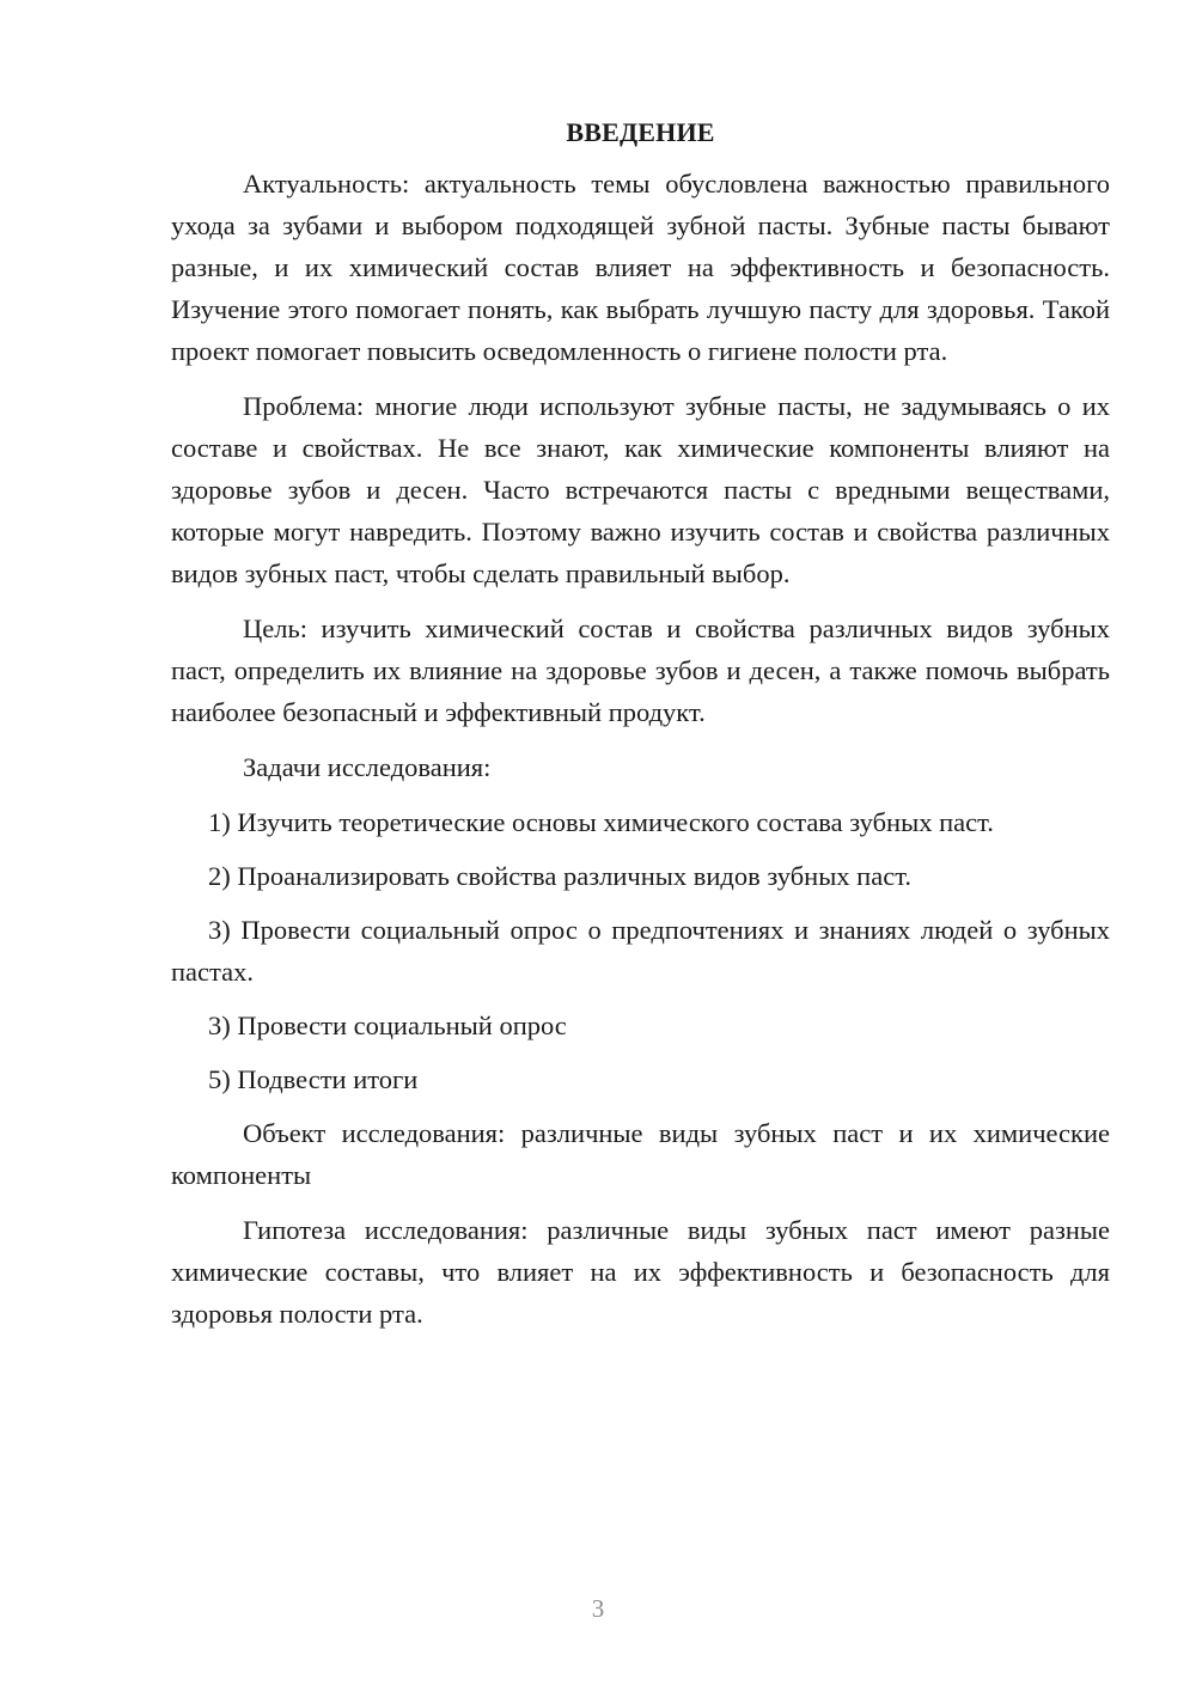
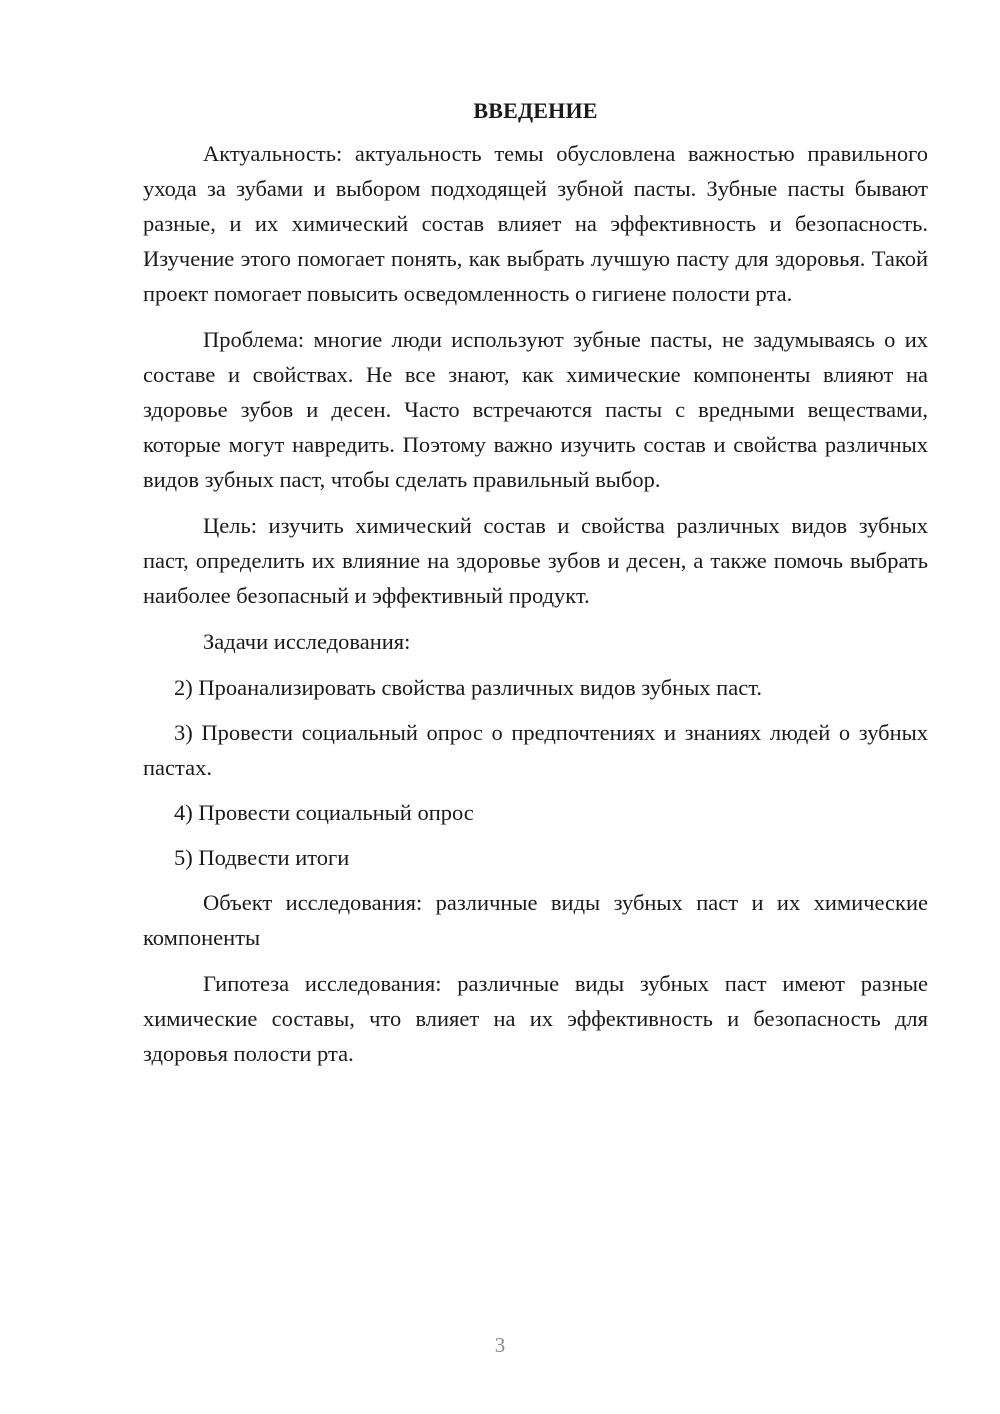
  ВВЕДЕНИЕ
  Актуальность: актуальность темы обусловлена важностью правильного ухода за зубами и выбором подходящей зубной пасты. Зубные пасты бывают разные, и их химический состав влияет на эффективность и безопасность. Изучение этого помогает понять, как выбрать лучшую пасту для здоровья. Такой проект помогает повысить осведомленность о гигиене полости рта.
  Проблема: многие люди используют зубные пасты, не задумываясь о их составе и свойствах. Не все знают, как химические компоненты влияют на здоровье зубов и десен. Часто встречаются пасты с вредными веществами, которые могут навредить. Поэтому важно изучить состав и свойства различных видов зубных паст, чтобы сделать правильный выбор.
  Цель: изучить химический состав и свойства различных видов зубных паст, определить их влияние на здоровье зубов и десен, а также помочь выбрать наиболее безопасный и эффективный продукт.
  Задачи исследования:
- 1) Изучить теоретические основы химического состава зубных паст.
  2) Проанализировать свойства различных видов зубных паст.
  3) Провести социальный опрос о предпочтениях и знаниях людей о зубных пастах.
- 3) Провести социальный опрос
+ 4) Провести социальный опрос
  5) Подвести итоги
  Объект исследования: различные виды зубных паст и их химические компоненты
  Гипотеза исследования: различные виды зубных паст имеют разные химические составы, что влияет на их эффективность и безопасность для здоровья полости рта.
  3
